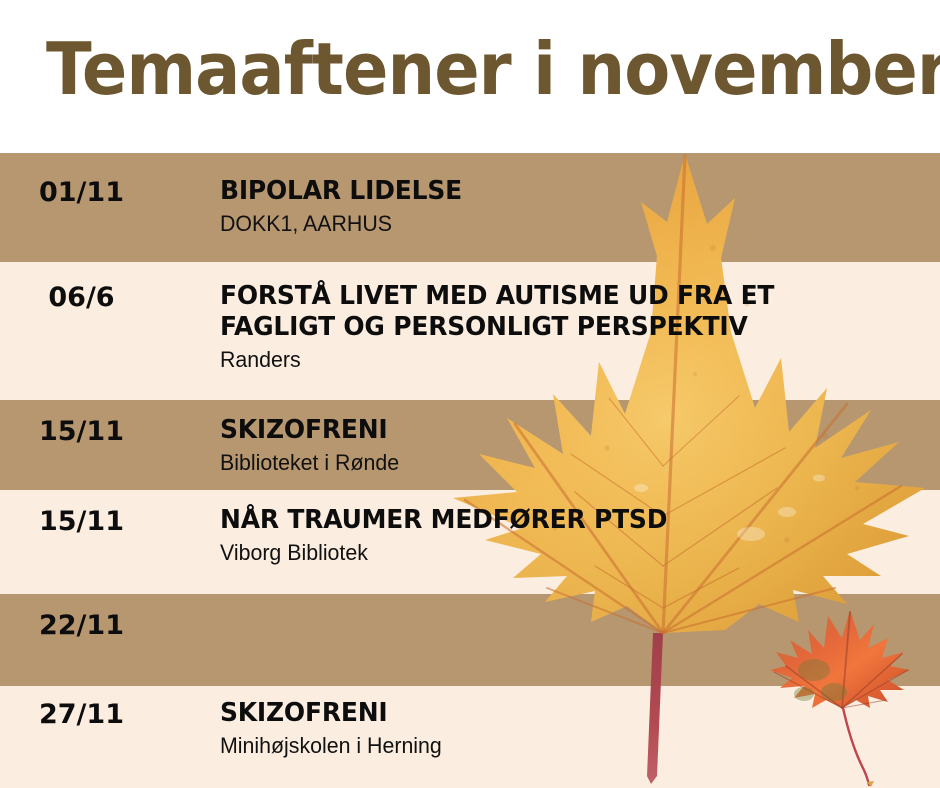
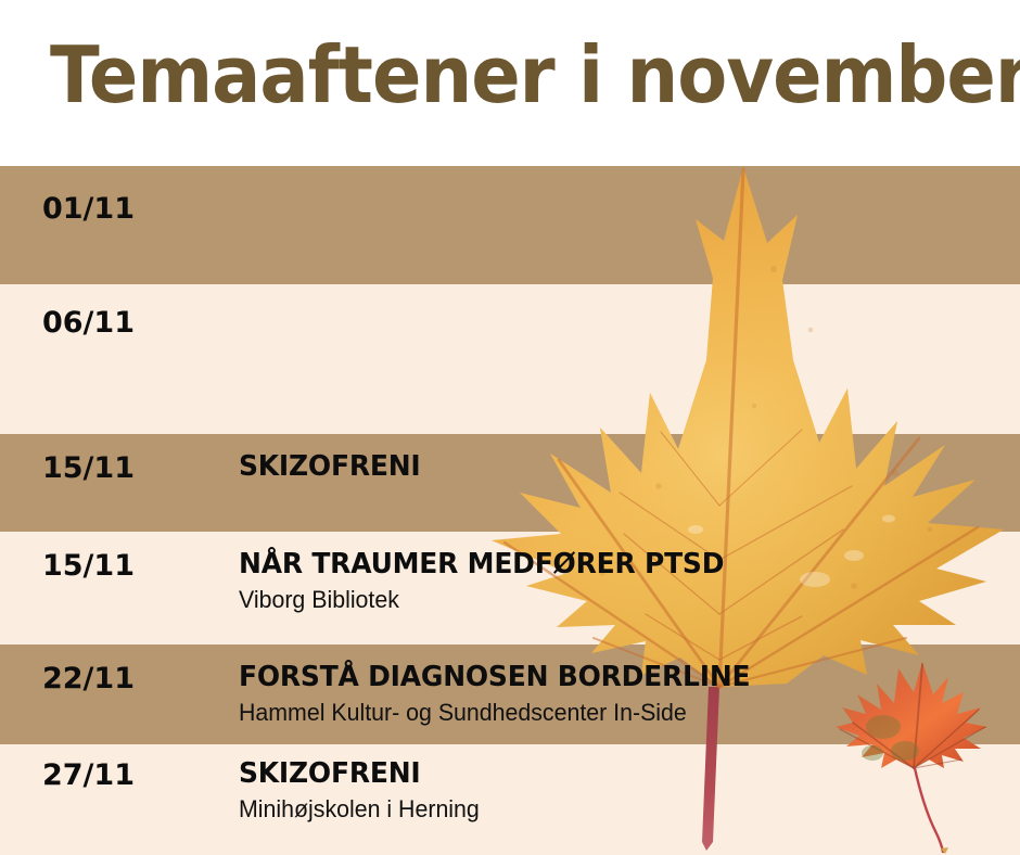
  Temaaftener i november
  01/11
- BIPOLAR LIDELSE
- DOKK1, AARHUS
- 06/6
+ 06/11
- FORSTÅ LIVET MED AUTISME UD FRA ET
- FAGLIGT OG PERSONLIGT PERSPEKTIV
- Randers
  15/11
  SKIZOFRENI
- Biblioteket i Rønde
  15/11
  NÅR TRAUMER MEDFØRER PTSD
  Viborg Bibliotek
  22/11
+ FORSTÅ DIAGNOSEN BORDERLINE
+ Hammel Kultur- og Sundhedscenter In-Side
  27/11
  SKIZOFRENI
  Minihøjskolen i Herning
